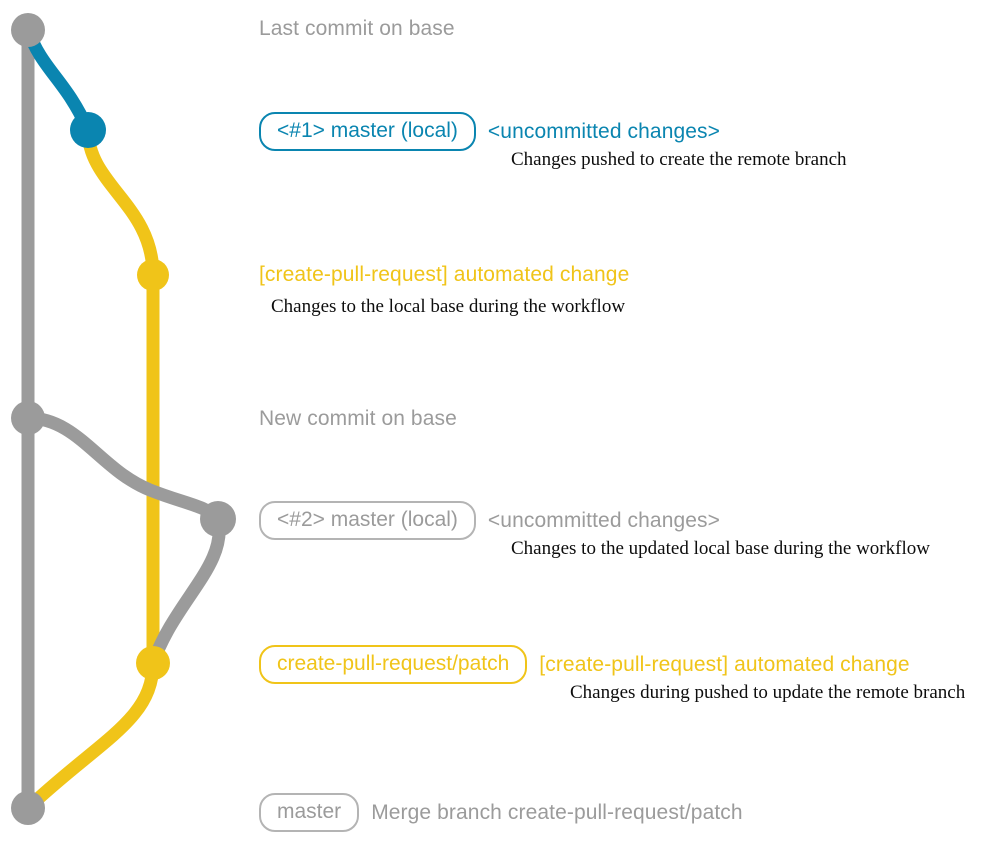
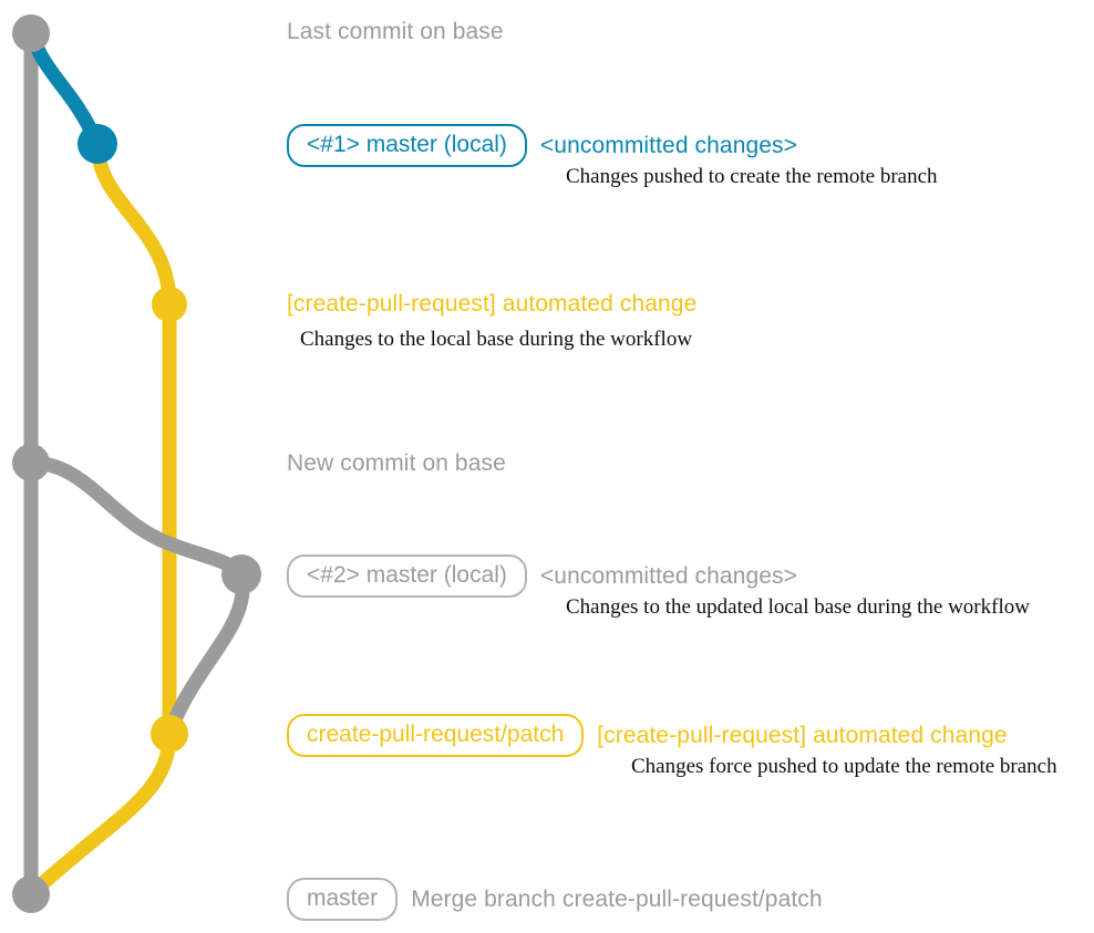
  Last commit on base
  <#1> master (local)
  <uncommitted changes>
  Changes pushed to create the remote branch
  [create-pull-request] automated change
  Changes to the local base during the workflow
  New commit on base
  <#2> master (local)
  <uncommitted changes>
  Changes to the updated local base during the workflow
  create-pull-request/patch
  [create-pull-request] automated change
- Changes during pushed to update the remote branch
+ Changes force pushed to update the remote branch
  master
  Merge branch create-pull-request/patch
